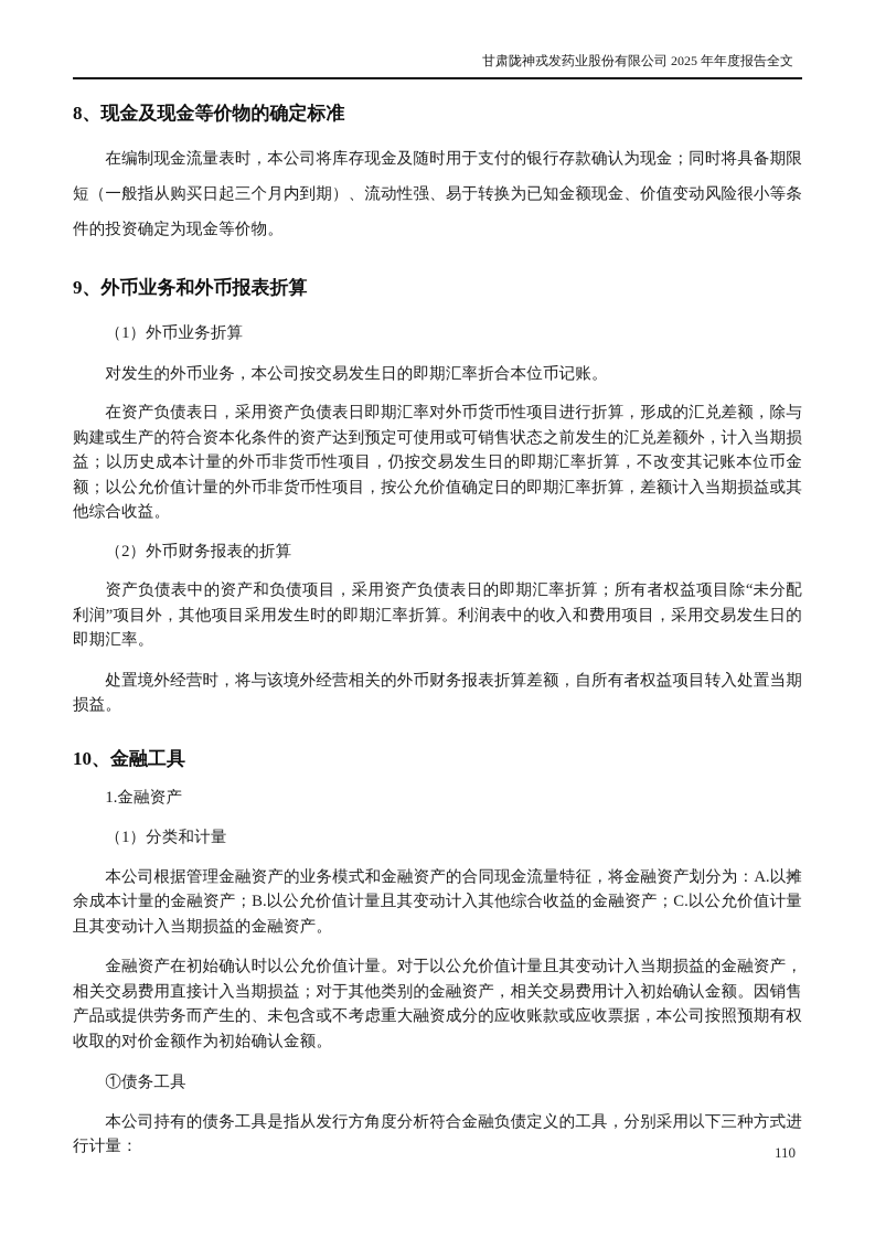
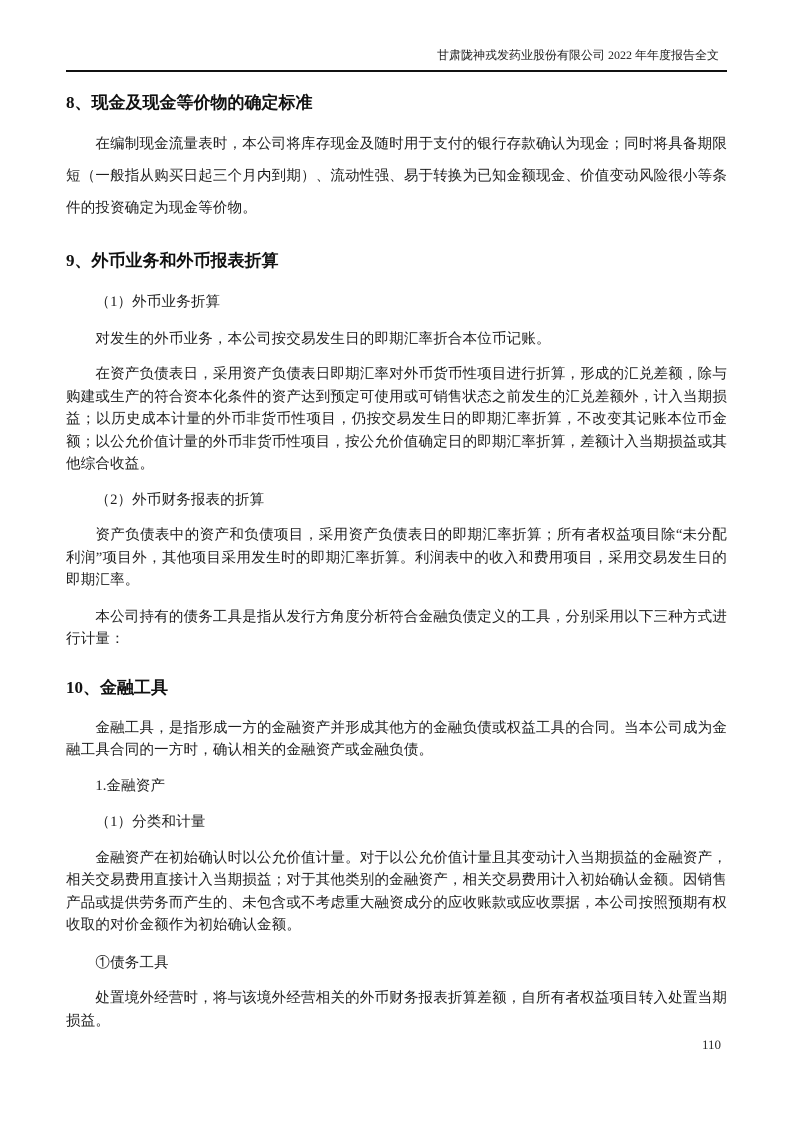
- 甘肃陇神戎发药业股份有限公司 2025 年年度报告全文
+ 甘肃陇神戎发药业股份有限公司 2022 年年度报告全文
  8、现金及现金等价物的确定标准
  在编制现金流量表时，本公司将库存现金及随时用于支付的银行存款确认为现金；同时将具备期限短（一般指从购买日起三个月内到期）、流动性强、易于转换为已知金额现金、价值变动风险很小等条件的投资确定为现金等价物。
  9、外币业务和外币报表折算
  （1）外币业务折算
  对发生的外币业务，本公司按交易发生日的即期汇率折合本位币记账。
  在资产负债表日，采用资产负债表日即期汇率对外币货币性项目进行折算，形成的汇兑差额，除与购建或生产的符合资本化条件的资产达到预定可使用或可销售状态之前发生的汇兑差额外，计入当期损益；以历史成本计量的外币非货币性项目，仍按交易发生日的即期汇率折算，不改变其记账本位币金额；以公允价值计量的外币非货币性项目，按公允价值确定日的即期汇率折算，差额计入当期损益或其他综合收益。
  （2）外币财务报表的折算
  资产负债表中的资产和负债项目，采用资产负债表日的即期汇率折算；所有者权益项目除“未分配利润”项目外，其他项目采用发生时的即期汇率折算。利润表中的收入和费用项目，采用交易发生日的即期汇率。
- 处置境外经营时，将与该境外经营相关的外币财务报表折算差额，自所有者权益项目转入处置当期损益。
+ 本公司持有的债务工具是指从发行方角度分析符合金融负债定义的工具，分别采用以下三种方式进行计量：
  10、金融工具
+ 金融工具，是指形成一方的金融资产并形成其他方的金融负债或权益工具的合同。当本公司成为金融工具合同的一方时，确认相关的金融资产或金融负债。
  1.金融资产
  （1）分类和计量
- 本公司根据管理金融资产的业务模式和金融资产的合同现金流量特征，将金融资产划分为：A.以摊余成本计量的金融资产；B.以公允价值计量且其变动计入其他综合收益的金融资产；C.以公允价值计量且其变动计入当期损益的金融资产。
  金融资产在初始确认时以公允价值计量。对于以公允价值计量且其变动计入当期损益的金融资产，相关交易费用直接计入当期损益；对于其他类别的金融资产，相关交易费用计入初始确认金额。因销售产品或提供劳务而产生的、未包含或不考虑重大融资成分的应收账款或应收票据，本公司按照预期有权收取的对价金额作为初始确认金额。
  ①债务工具
- 本公司持有的债务工具是指从发行方角度分析符合金融负债定义的工具，分别采用以下三种方式进行计量：
+ 处置境外经营时，将与该境外经营相关的外币财务报表折算差额，自所有者权益项目转入处置当期损益。
  110
